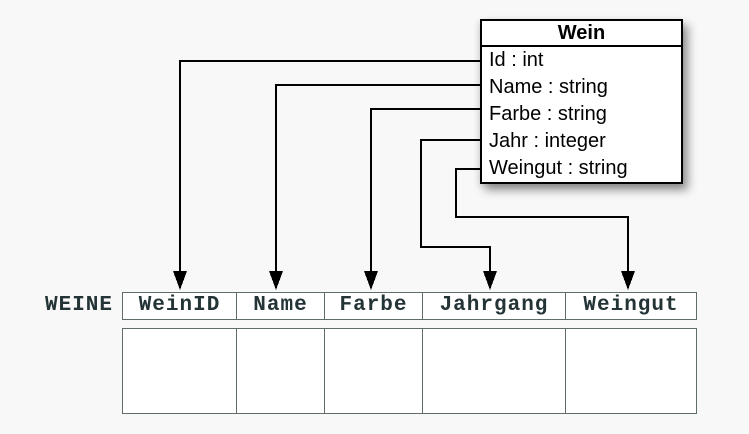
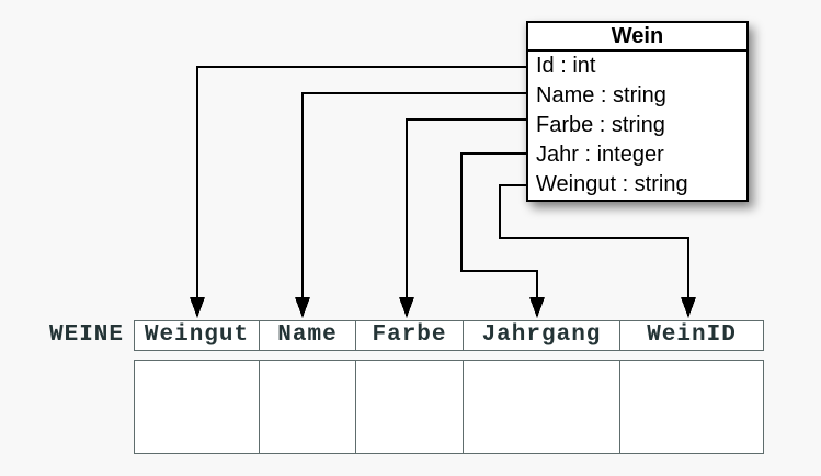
  Wein
  Id : int
  Name : string
  Farbe : string
  Jahr : integer
  Weingut : string
  WEINE
- WeinID
+ Weingut
  Name
  Farbe
  Jahrgang
- Weingut
+ WeinID
